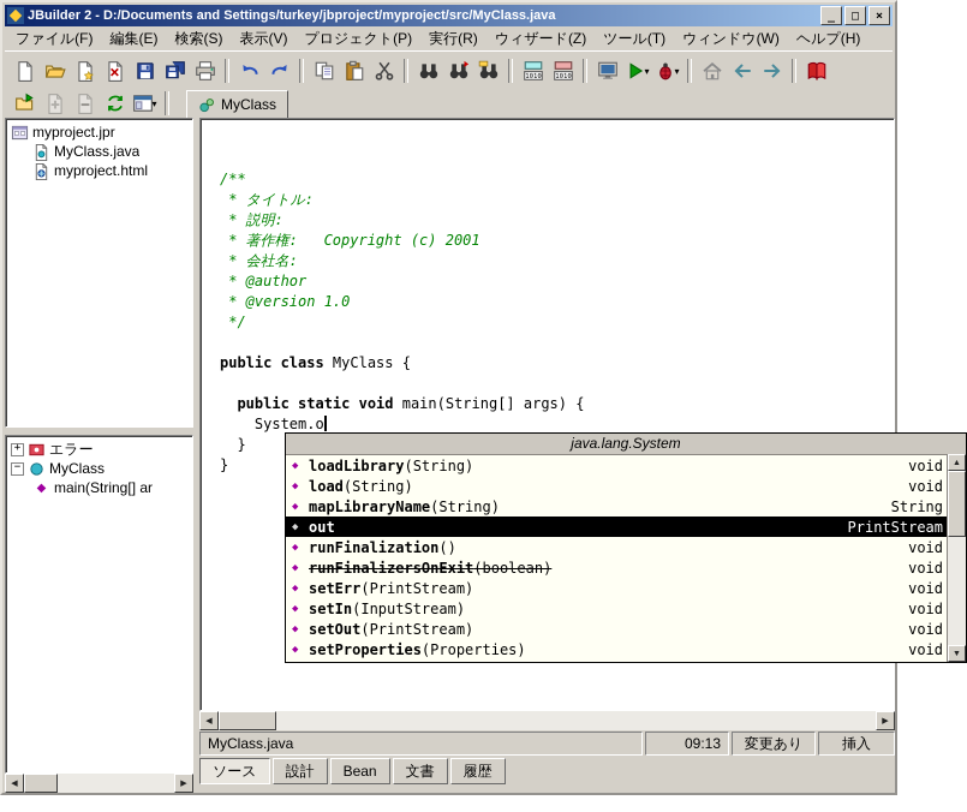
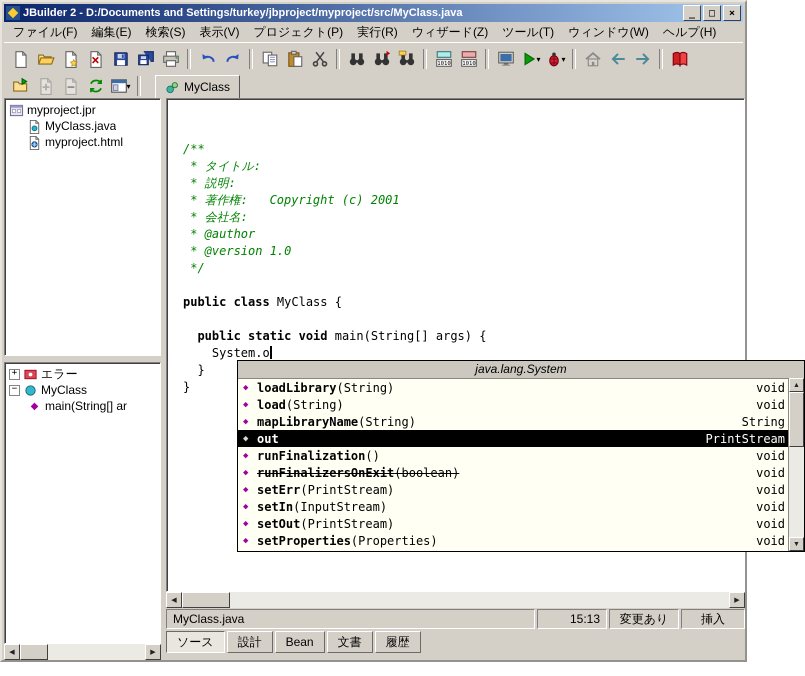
  JBuilder 2 - D:/Documents and Settings/turkey/jbproject/myproject/src/MyClass.java
  _
  □
  ×
  ファイル(F)
  編集(E)
  検索(S)
  表示(V)
  プロジェクト(P)
  実行(R)
  ウィザード(Z)
  ツール(T)
  ウィンドウ(W)
  ヘルプ(H)
  ▾
  ▾
  ▾
  MyClass
  myproject.jpr
  MyClass.java
  myproject.html
  +
  エラー
  −
  MyClass
  ◆
  main(String[] ar
  /**
  * タイトル:
  * 説明:
  * 著作権: Copyright (c) 2001
  * 会社名:
  * @author
  * @version 1.0
  */
  public class MyClass {
  public static void main(String[] args) {
  System.o
  }
  }
  MyClass.java
- 09:13
+ 15:13
  変更あり
  挿入
  ソース
  設計
  Bean
  文書
  履歴
  java.lang.System
  ◆
  loadLibrary
  (String)
  void
  ◆
  load
  (String)
  void
  ◆
  mapLibraryName
  (String)
  String
  ◆
  out
  PrintStream
  ◆
  runFinalization
  ()
  void
  ◆
  runFinalizersOnExit
  (boolean)
  void
  ◆
  setErr
  (PrintStream)
  void
  ◆
  setIn
  (InputStream)
  void
  ◆
  setOut
  (PrintStream)
  void
  ◆
  setProperties
  (Properties)
  void
